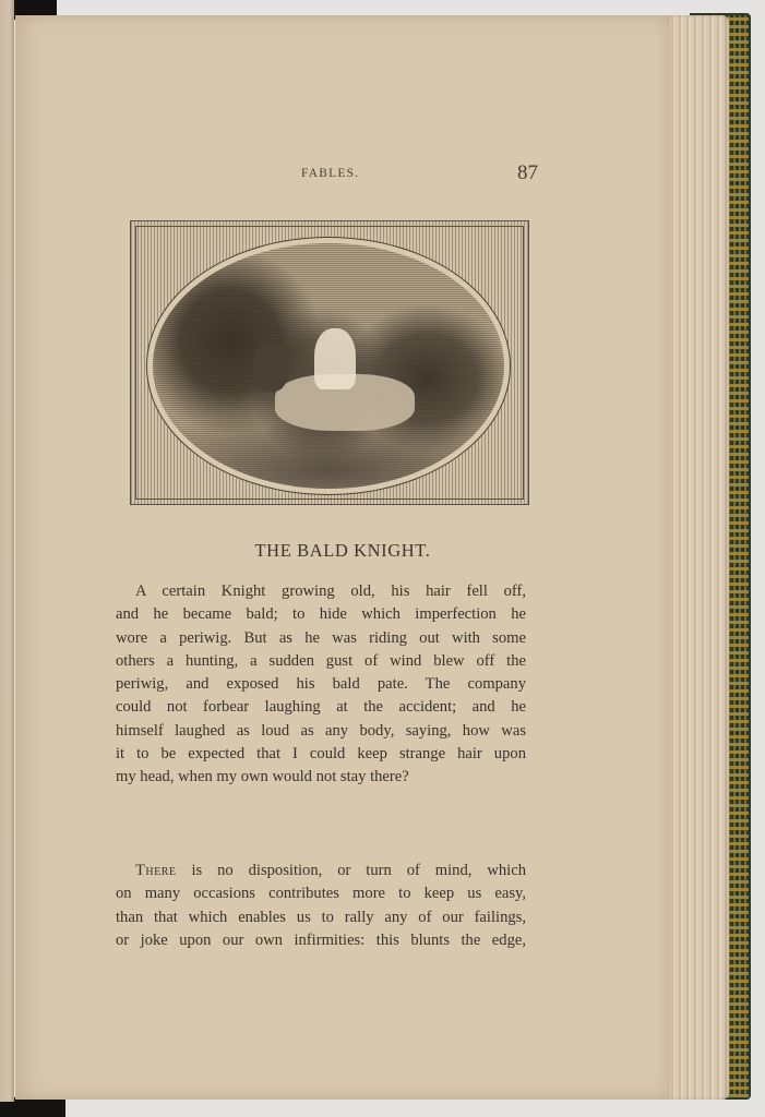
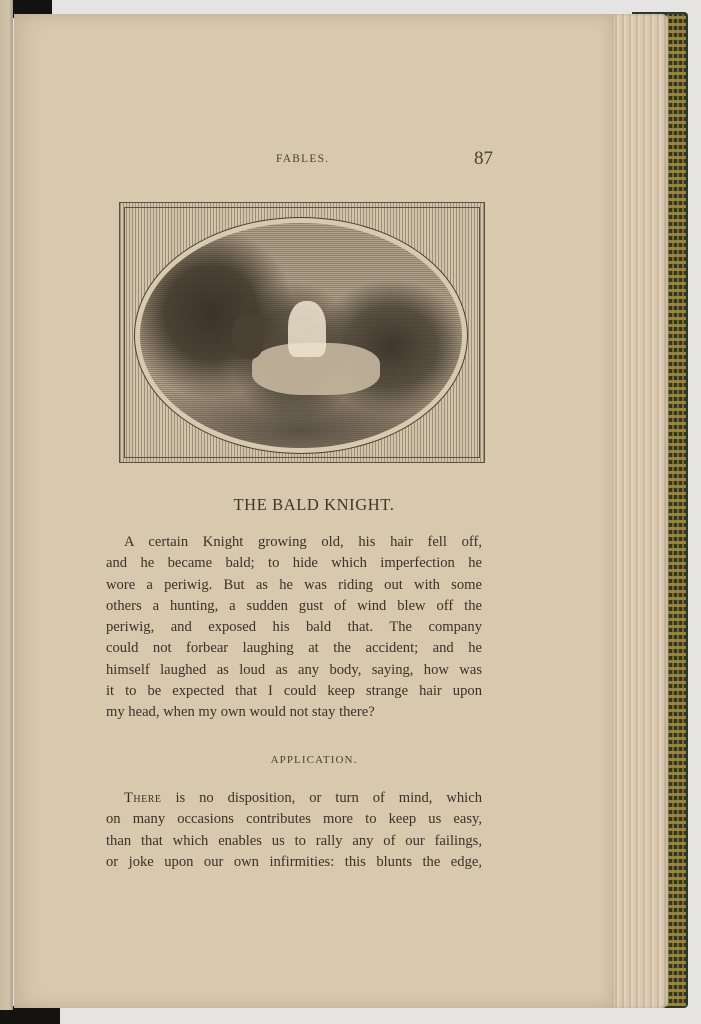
  FABLES.
  87
  THE BALD KNIGHT.
  A certain Knight growing old, his hair fell off,
  and he became bald; to hide which imperfection he
  wore a periwig. But as he was riding out with some
  others a hunting, a sudden gust of wind blew off the
- periwig, and exposed his bald pate. The company
+ periwig, and exposed his bald that. The company
  could not forbear laughing at the accident; and he
  himself laughed as loud as any body, saying, how was
  it to be expected that I could keep strange hair upon
  my head, when my own would not stay there?
+ APPLICATION.
  There is no disposition, or turn of mind, which
  on many occasions contributes more to keep us easy,
  than that which enables us to rally any of our failings,
  or joke upon our own infirmities: this blunts the edge,
